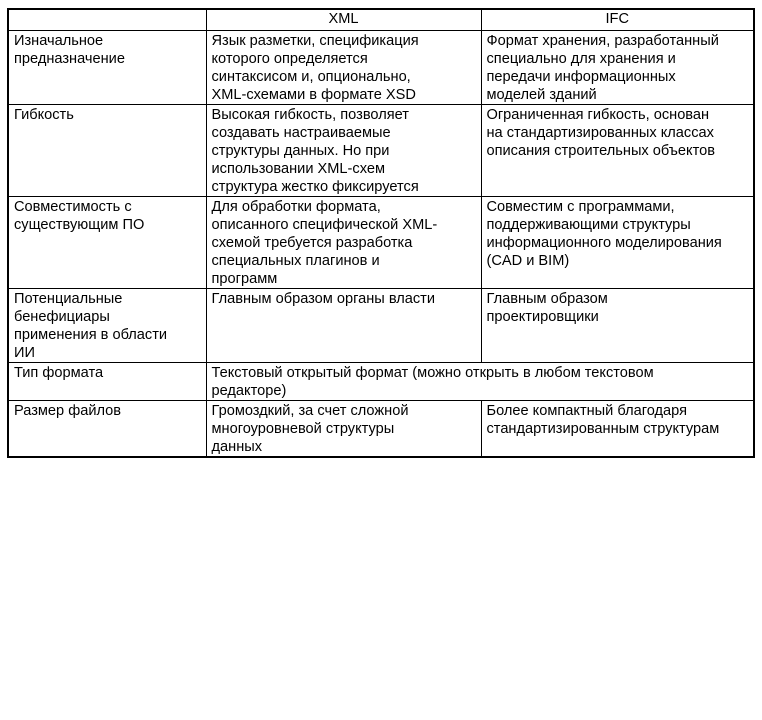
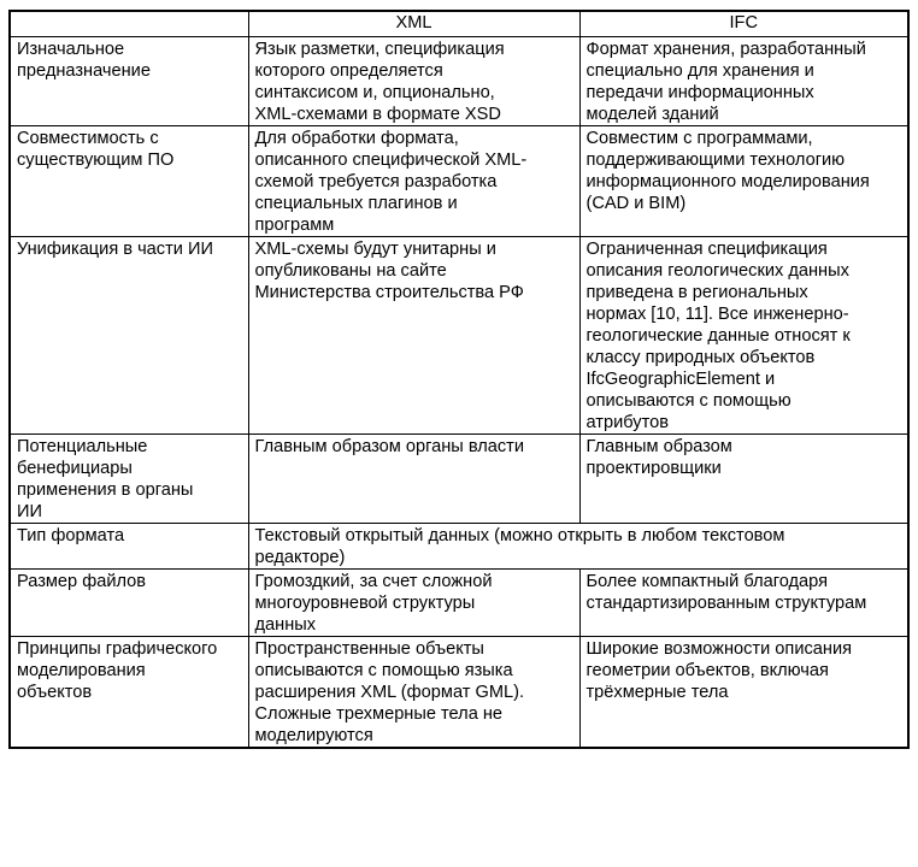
  	XML	IFC
  Изначальное предназначение	Язык разметки, спецификация которого определяется синтаксисом и, опционально, XML-схемами в формате XSD	Формат хранения, разработанный специально для хранения и передачи информационных моделей зданий
- Гибкость	Высокая гибкость, позволяет создавать настраиваемые структуры данных. Но при использовании XML-схем структура жестко фиксируется	Ограниченная гибкость, основан на стандартизированных классах описания строительных объектов
- Совместимость с существующим ПО	Для обработки формата, описанного специфической XML- схемой требуется разработка специальных плагинов и программ	Совместим с программами, поддерживающими структуры информационного моделирования (CAD и BIM)
+ Совместимость с существующим ПО	Для обработки формата, описанного специфической XML- схемой требуется разработка специальных плагинов и программ	Совместим с программами, поддерживающими технологию информационного моделирования (CAD и BIM)
+ Унификация в части ИИ	XML-схемы будут унитарны и опубликованы на сайте Министерства строительства РФ	Ограниченная спецификация описания геологических данных приведена в региональных нормах [10, 11]. Все инженерно- геологические данные относят к классу природных объектов IfcGeographicElement и описываются с помощью атрибутов
- Потенциальные бенефициары применения в области ИИ	Главным образом органы власти	Главным образом проектировщики
+ Потенциальные бенефициары применения в органы ИИ	Главным образом органы власти	Главным образом проектировщики
- Тип формата	Текстовый открытый формат (можно открыть в любом текстовом редакторе)
+ Тип формата	Текстовый открытый данных (можно открыть в любом текстовом редакторе)
  Размер файлов	Громоздкий, за счет сложной многоуровневой структуры данных	Более компактный благодаря стандартизированным структурам
+ Принципы графического моделирования объектов	Пространственные объекты описываются с помощью языка расширения XML (формат GML). Сложные трехмерные тела не моделируются	Широкие возможности описания геометрии объектов, включая трёхмерные тела
